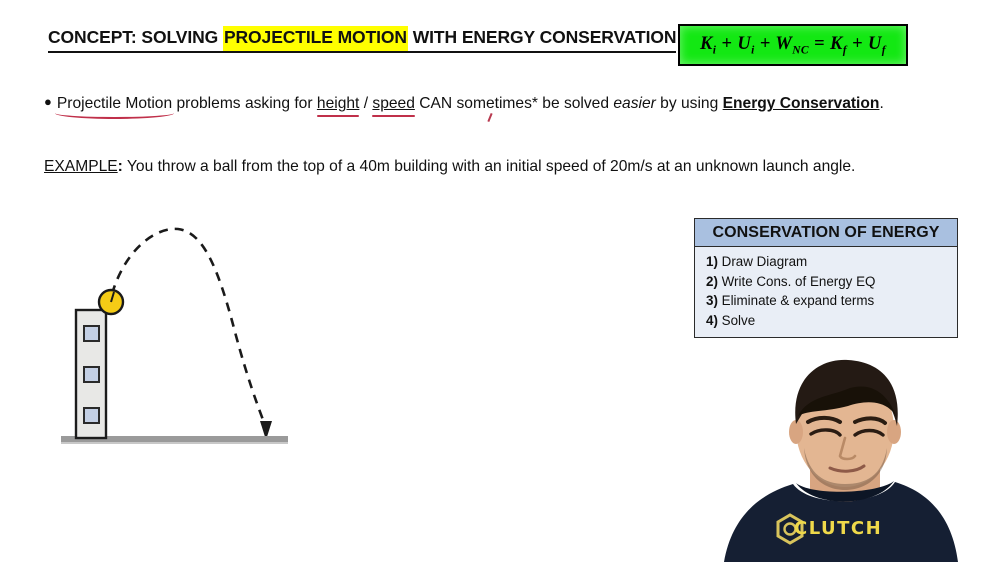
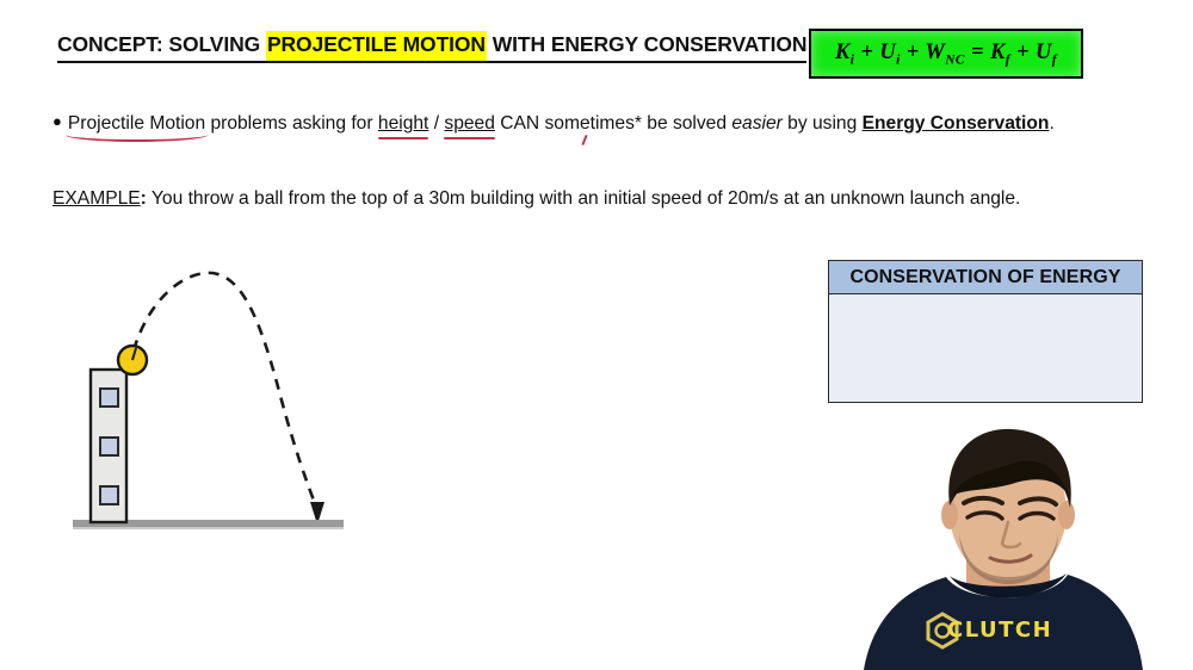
  CONCEPT: SOLVING PROJECTILE MOTION WITH ENERGY CONSERVATION
  Ki + Ui + WNC = Kf + Uf
  ● Projectile Motion problems asking for height / speed CAN sometimes* be solved easier by using Energy Conservation.
- EXAMPLE: You throw a ball from the top of a 40m building with an initial speed of 20m/s at an unknown launch angle.
+ EXAMPLE: You throw a ball from the top of a 30m building with an initial speed of 20m/s at an unknown launch angle.
  CONSERVATION OF ENERGY
- 1) Draw Diagram
- 2) Write Cons. of Energy EQ
- 3) Eliminate & expand terms
- 4) Solve
  CLUTCH
